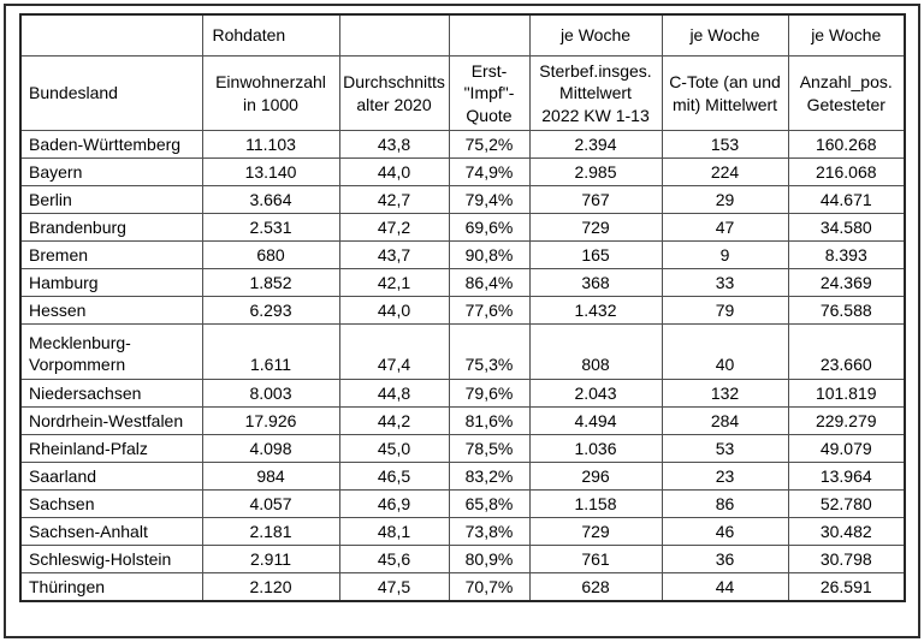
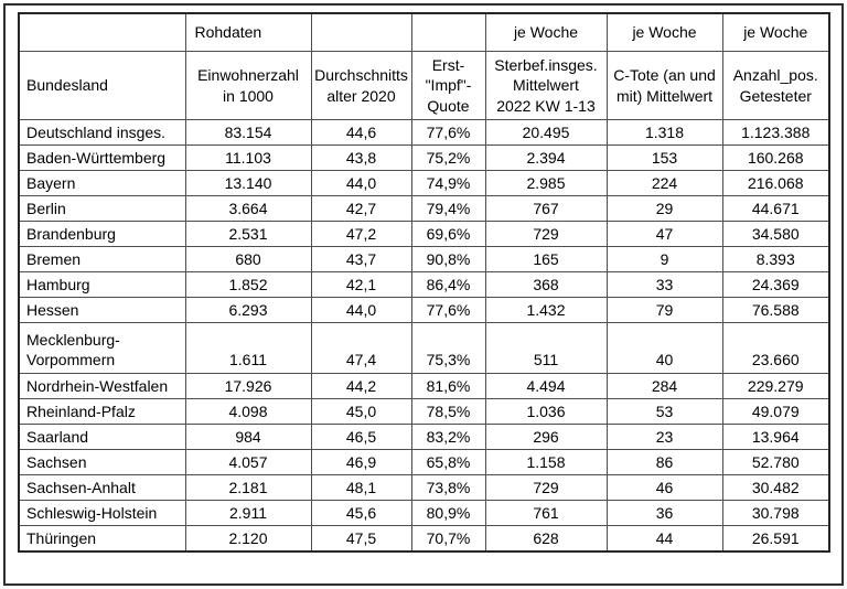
  	Rohdaten			je Woche	je Woche	je Woche
  Bundesland	Einwohnerzahl in 1000	Durchschnitts alter 2020	Erst- "Impf"- Quote	Sterbef.insges. Mittelwert 2022 KW 1-13	C-Tote (an und mit) Mittelwert	Anzahl_pos. Getesteter
+ Deutschland insges.	83.154	44,6	77,6%	20.495	1.318	1.123.388
  Baden-Württemberg	11.103	43,8	75,2%	2.394	153	160.268
  Bayern	13.140	44,0	74,9%	2.985	224	216.068
  Berlin	3.664	42,7	79,4%	767	29	44.671
  Brandenburg	2.531	47,2	69,6%	729	47	34.580
  Bremen	680	43,7	90,8%	165	9	8.393
  Hamburg	1.852	42,1	86,4%	368	33	24.369
  Hessen	6.293	44,0	77,6%	1.432	79	76.588
- Mecklenburg- Vorpommern	1.611	47,4	75,3%	808	40	23.660
+ Mecklenburg- Vorpommern	1.611	47,4	75,3%	511	40	23.660
- Niedersachsen	8.003	44,8	79,6%	2.043	132	101.819
  Nordrhein-Westfalen	17.926	44,2	81,6%	4.494	284	229.279
  Rheinland-Pfalz	4.098	45,0	78,5%	1.036	53	49.079
  Saarland	984	46,5	83,2%	296	23	13.964
  Sachsen	4.057	46,9	65,8%	1.158	86	52.780
  Sachsen-Anhalt	2.181	48,1	73,8%	729	46	30.482
  Schleswig-Holstein	2.911	45,6	80,9%	761	36	30.798
  Thüringen	2.120	47,5	70,7%	628	44	26.591
